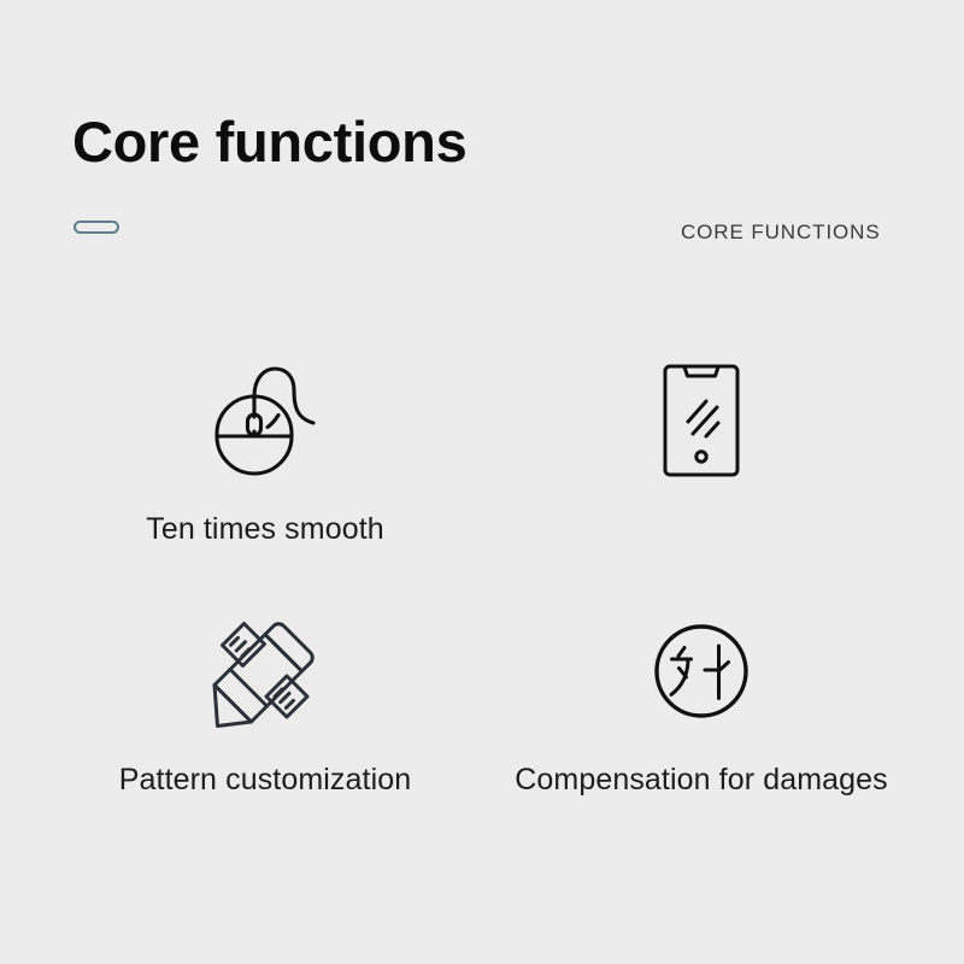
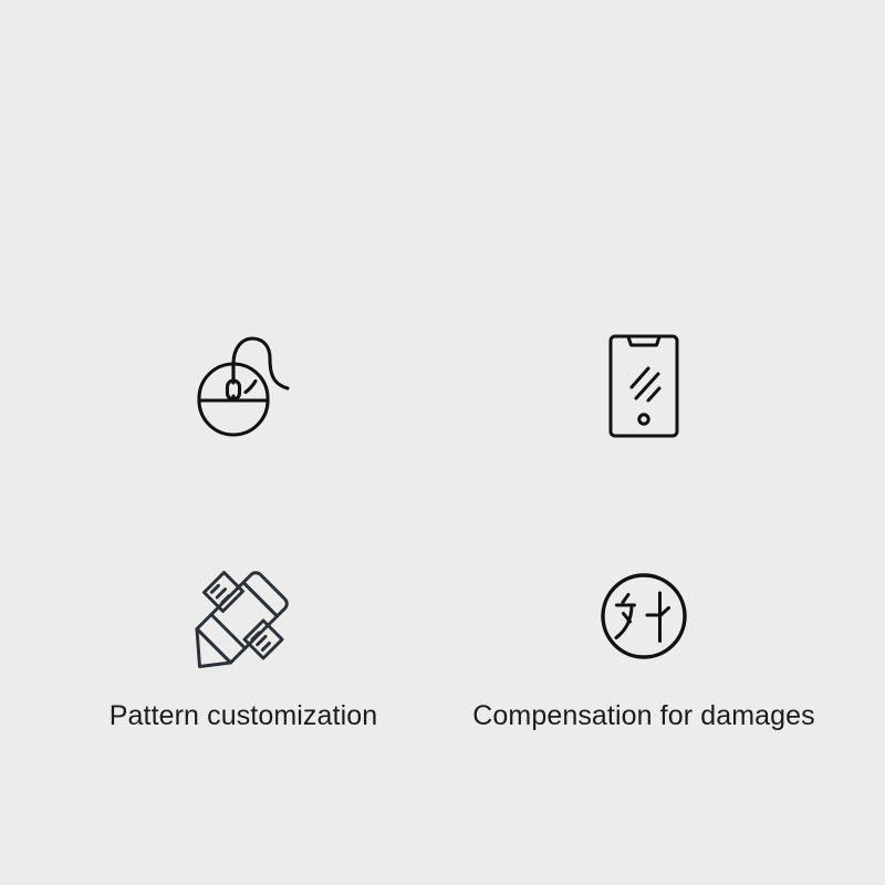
- Core functions
- CORE FUNCTIONS
- Ten times smooth
  Pattern customization
  Compensation for damages
